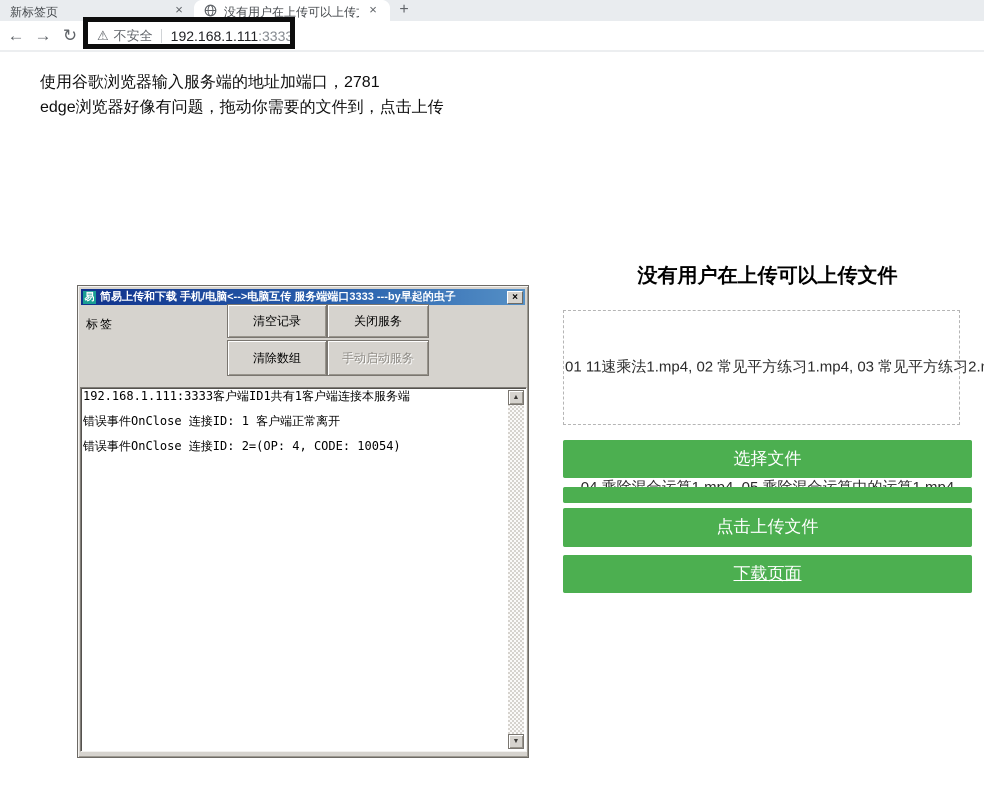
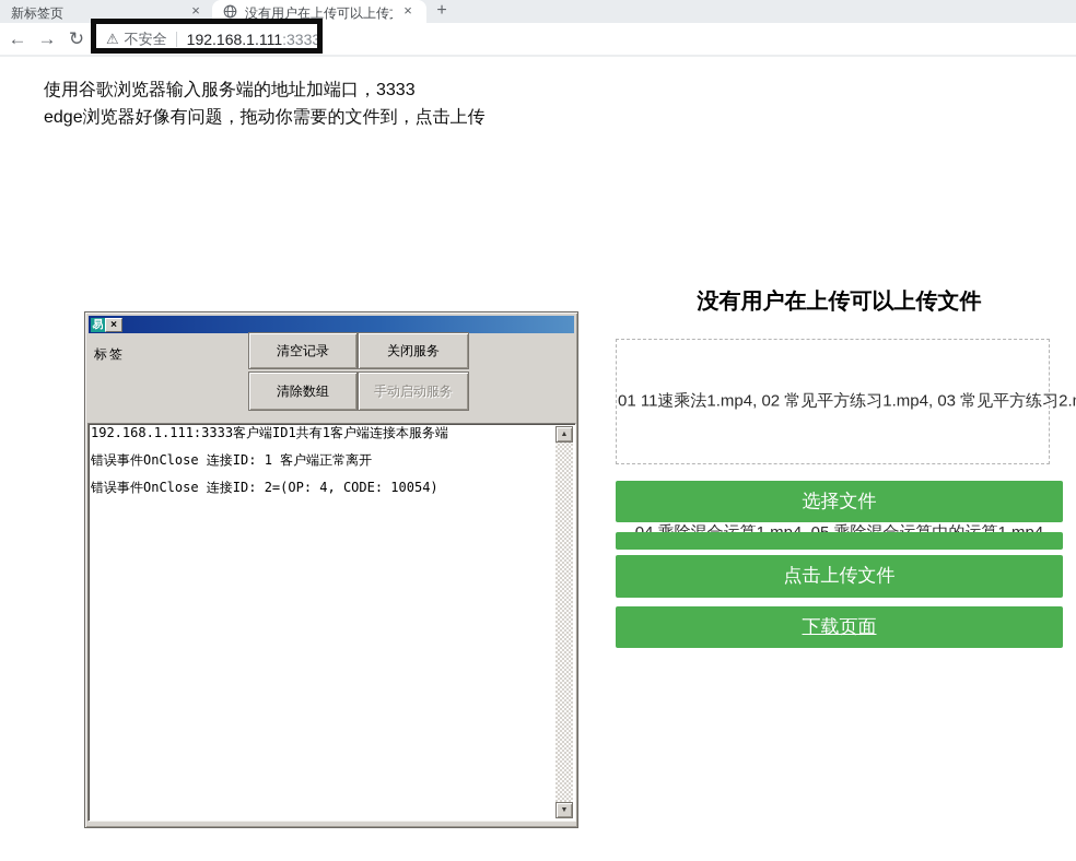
  新标签页
  ×
  没有用户在上传可以上传
  ×
  +
  ←
  →
  ↻
  ⚠
  不安全
  192.168.1.111
  :3333
- 使用谷歌浏览器输入服务端的地址加端口，2781
+ 使用谷歌浏览器输入服务端的地址加端口，3333
  edge浏览器好像有问题，拖动你需要的文件到，点击上传
  没有用户在上传可以上传文件
  01 11速乘法1.mp4, 02 常见平方练习1.mp4, 03 常见平方练习2.
  选择文件
  点击上传文件
  下载页面
  易
- 简易上传和下载 手机/电脑<-->电脑互传 服务端端口3333 ---by早起的虫子
  ×
  标签
  清空记录
  关闭服务
  清除数组
  手动启动服务
  192.168.1.111:3333客户端ID1共有1客户端连接本服务端
  错误事件OnClose 连接ID: 1 客户端正常离开
  错误事件OnClose 连接ID: 2=(OP: 4, CODE: 10054)
